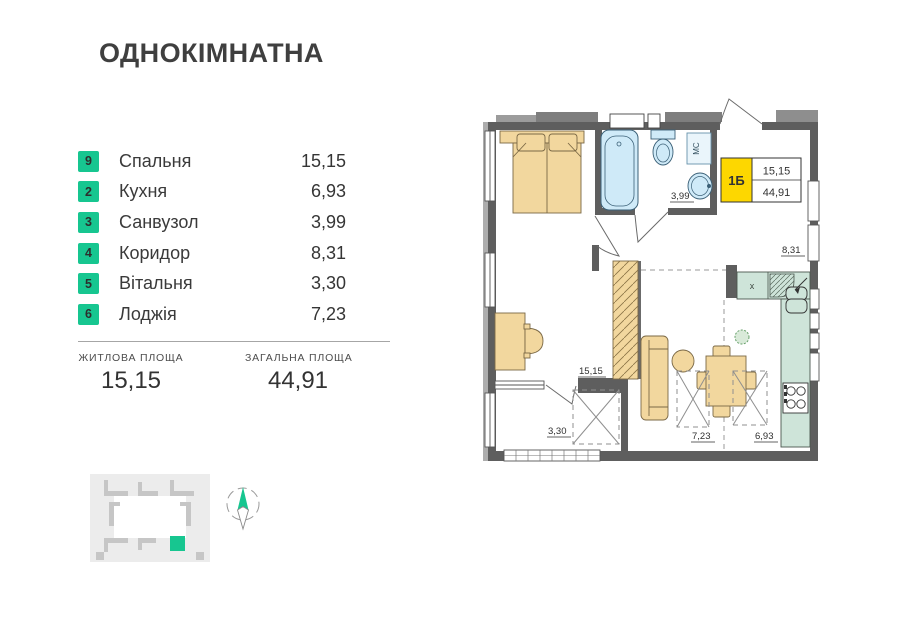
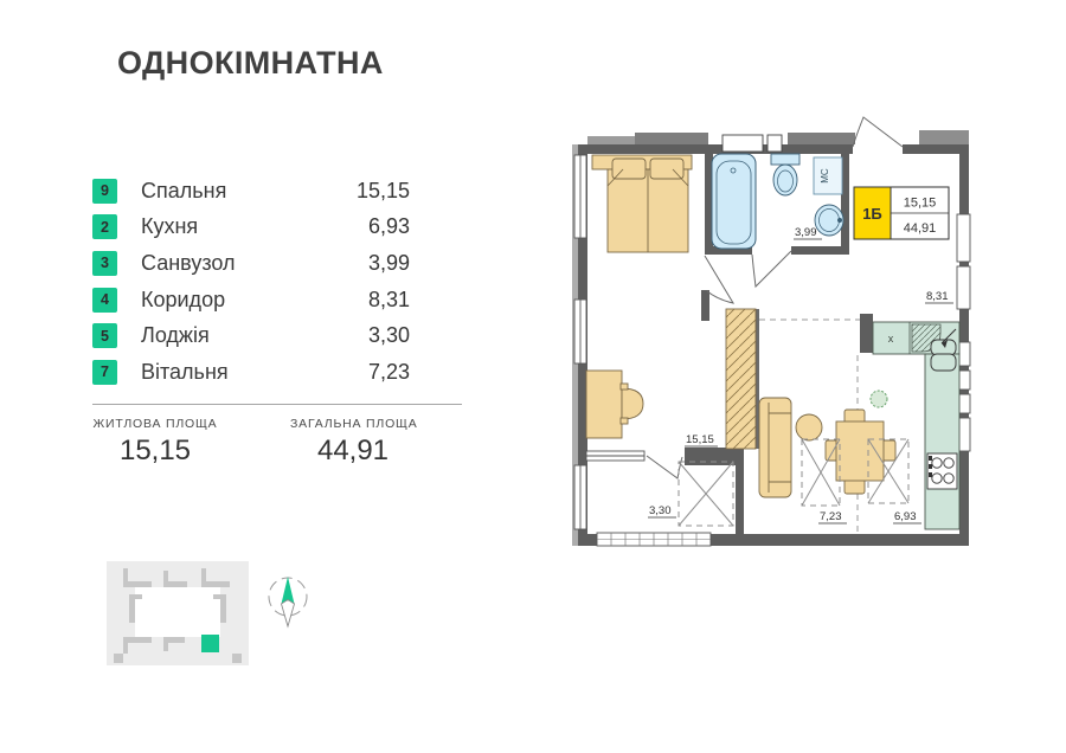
  ОДНОКІМНАТНА
  9
  Спальня
  15,15
  2
  Кухня
  6,93
  3
  Санвузол
  3,99
  4
  Коридор
  8,31
  5
- Вітальня
+ Лоджія
  3,30
- 6
+ 7
- Лоджія
+ Вітальня
  7,23
  ЖИТЛОВА ПЛОЩА
  15,15
  ЗАГАЛЬНА ПЛОЩА
  44,91
  1Б
  15,15
  44,91
  x
  3,99
  8,31
  15,15
  3,30
  7,23
  6,93
